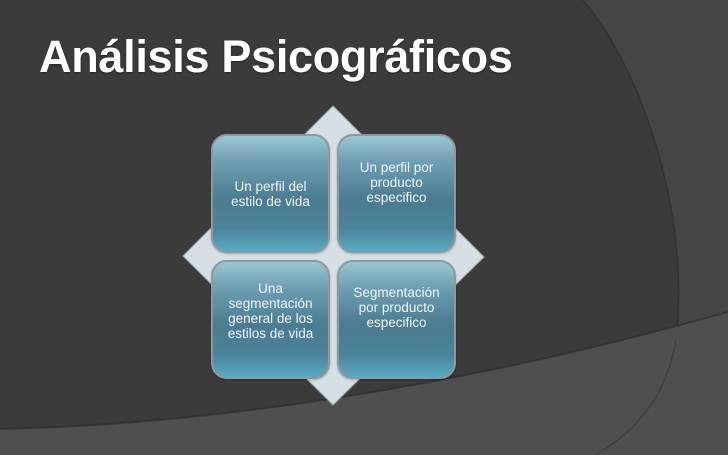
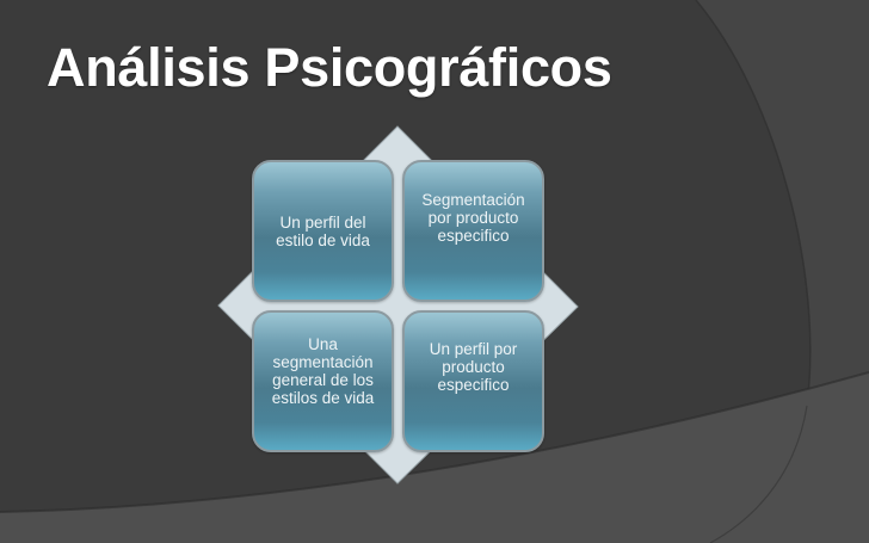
  Análisis Psicográficos
  Un perfil del estilo de vida
- Un perfil por producto especifico
+ Segmentación por producto especifico
  Una segmentación general de los estilos de vida
- Segmentación por producto especifico
+ Un perfil por producto especifico
